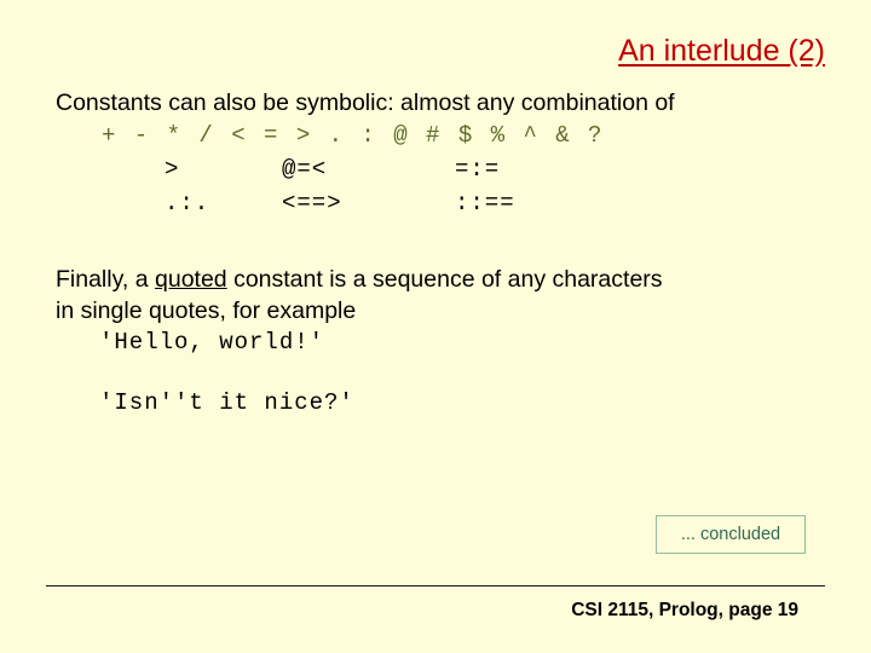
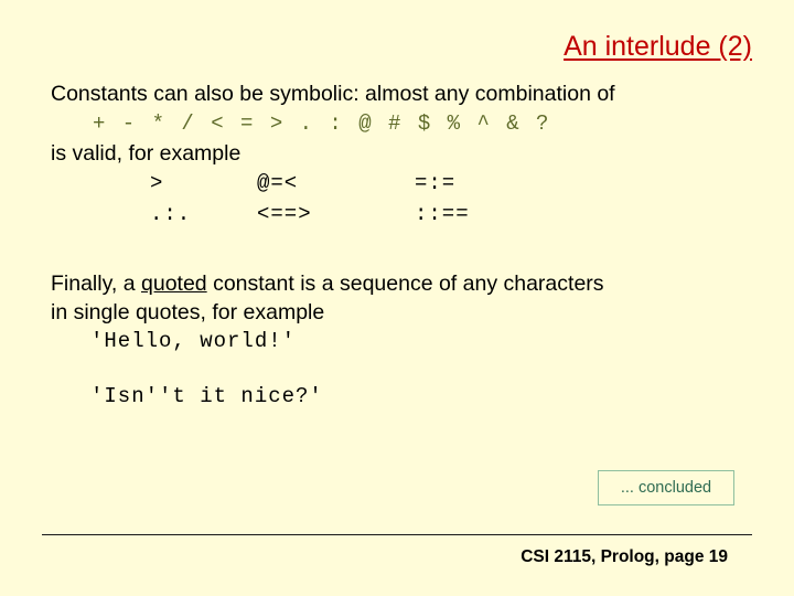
  An interlude (2)
  Constants can also be symbolic: almost any combination of
  + - * / < = > . : @ # $ % ^ & ?
+ is valid, for example
  >
  @=<
  =:=
  .:.
  <==>
  ::==
  Finally, a quoted constant is a sequence of any characters
  in single quotes, for example
  'Hello, world!'
  'Isn''t it nice?'
  ... concluded
  CSI 2115, Prolog, page 19
